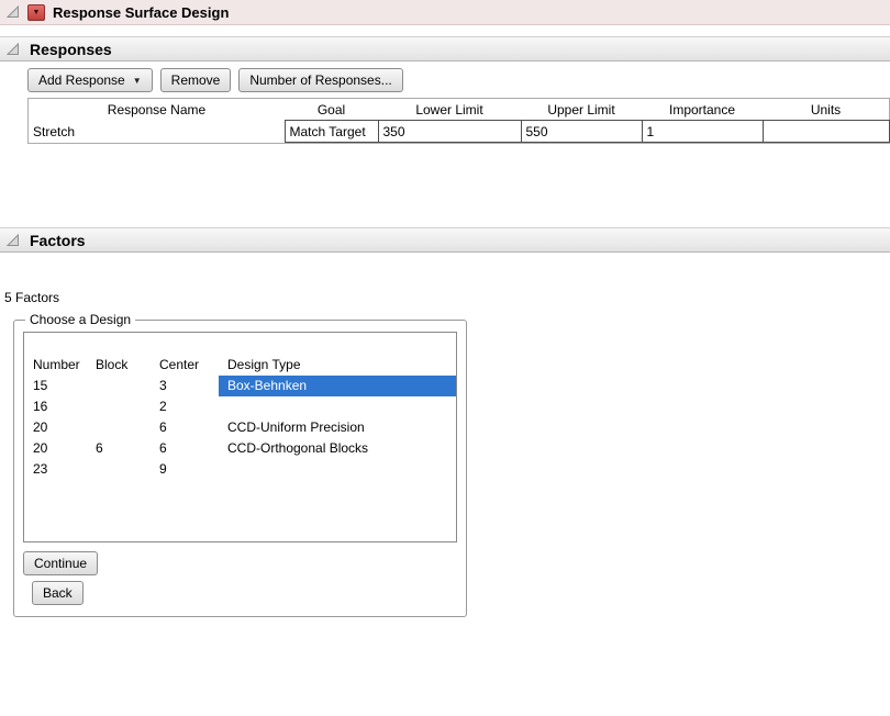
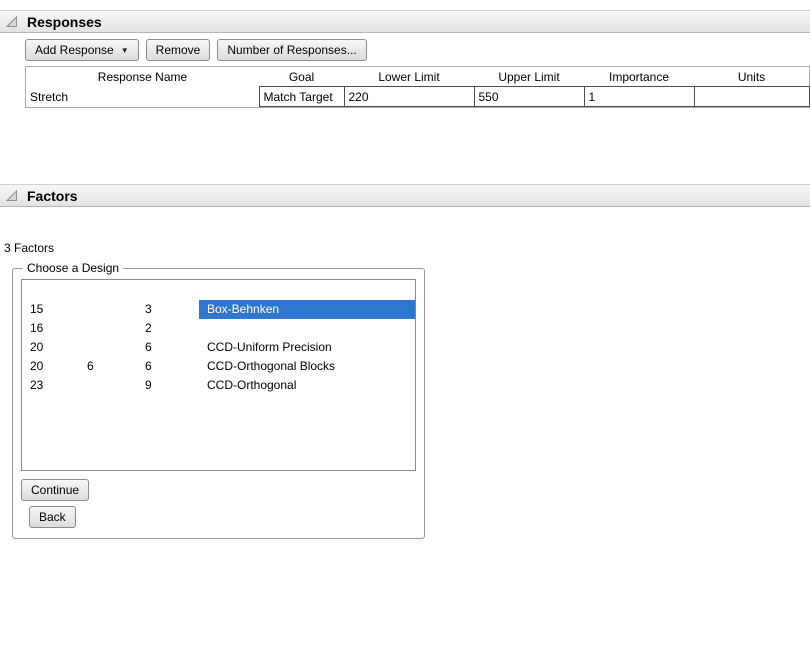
- Response Surface Design
  Responses
  Add Response
  ▼
  Remove
  Number of Responses...
  Response Name	Goal	Lower Limit	Upper Limit	Importance	Units
- Stretch	Match Target	350	550	1
+ Stretch	Match Target	220	550	1
  Factors
- 5 Factors
+ 3 Factors
  Choose a Design
- Number
- Block
- Center
- Design Type
  15
  3
  Box-Behnken
  16
  2
  20
  6
  CCD-Uniform Precision
  20
  6
  6
  CCD-Orthogonal Blocks
  23
  9
+ CCD-Orthogonal
  Continue
  Back
